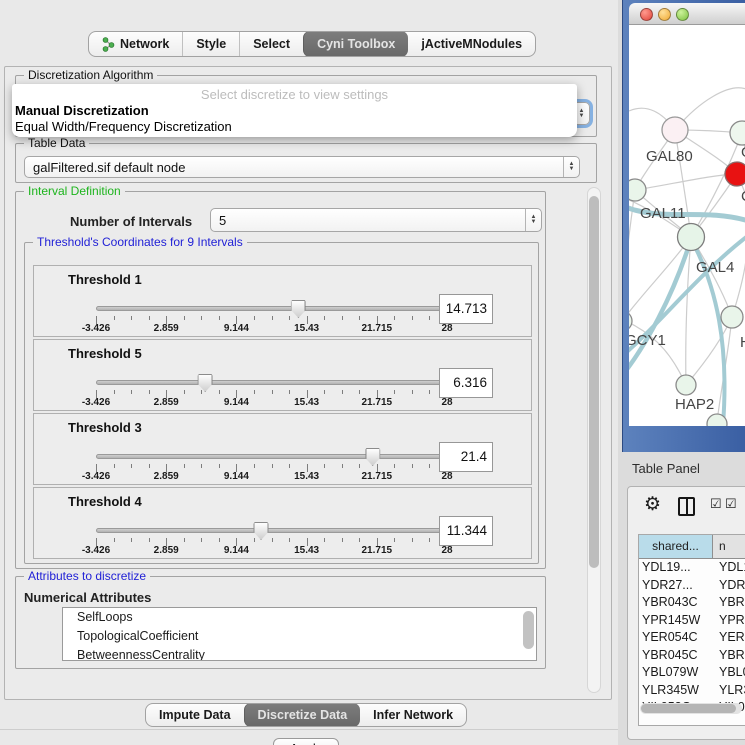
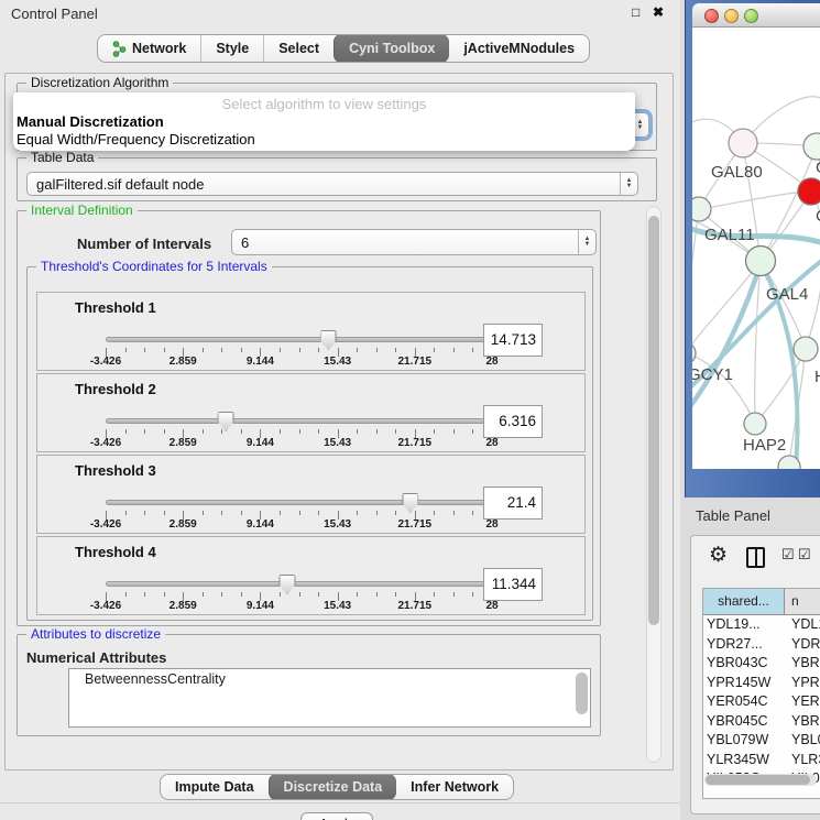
+ Control Panel
+ □
+ ✖
  Network
  Style
  Select
  Cyni Toolbox
  jActiveMNodules
  Discretization Algorithm
  Table Data
  galFiltered.sif default node
  Interval Definition
  Number of Intervals
- 5
+ 6
- Threshold's Coordinates for 9 Intervals
+ Threshold's Coordinates for 5 Intervals
  Threshold 1
  -3.426
  2.859
  9.144
  15.43
  21.715
  28
  14.713
- Threshold 5
+ Threshold 2
  -3.426
  2.859
  9.144
  15.43
  21.715
  28
  6.316
  Threshold 3
  -3.426
  2.859
  9.144
  15.43
  21.715
  28
  21.4
  Threshold 4
  -3.426
  2.859
  9.144
  15.43
  21.715
  28
  11.344
  Attributes to discretize
  Numerical Attributes
- SelfLoops
- TopologicalCoefficient
  BetweennessCentrality
- Select discretize to view settings
+ Select algorithm to view settings
  Manual Discretization
  Equal Width/Frequency Discretization
  Impute Data
  Discretize Data
  Infer Network
  GAL80
  GAL11
  GAL4
  GCY1
  HAP2
  Table Panel
  ⚙
  ☑
  ☑
  shared...
  n
  YDL19...
  YDL
  YDR27...
  YDR
  YBR043C
  YBR
  YPR145W
  YPR
  YER054C
  YER
  YBR045C
  YBR
  YBL079W
  YBL
  YLR345W
  YLR
